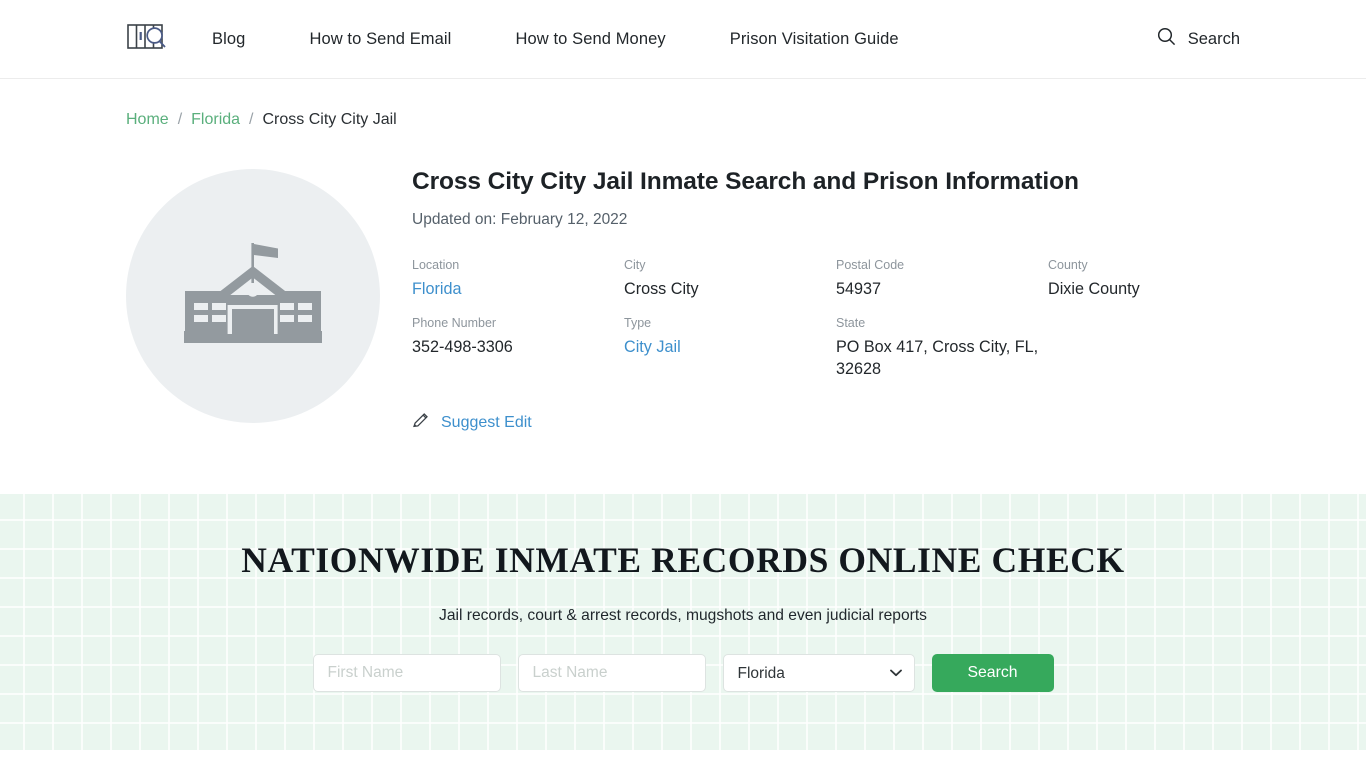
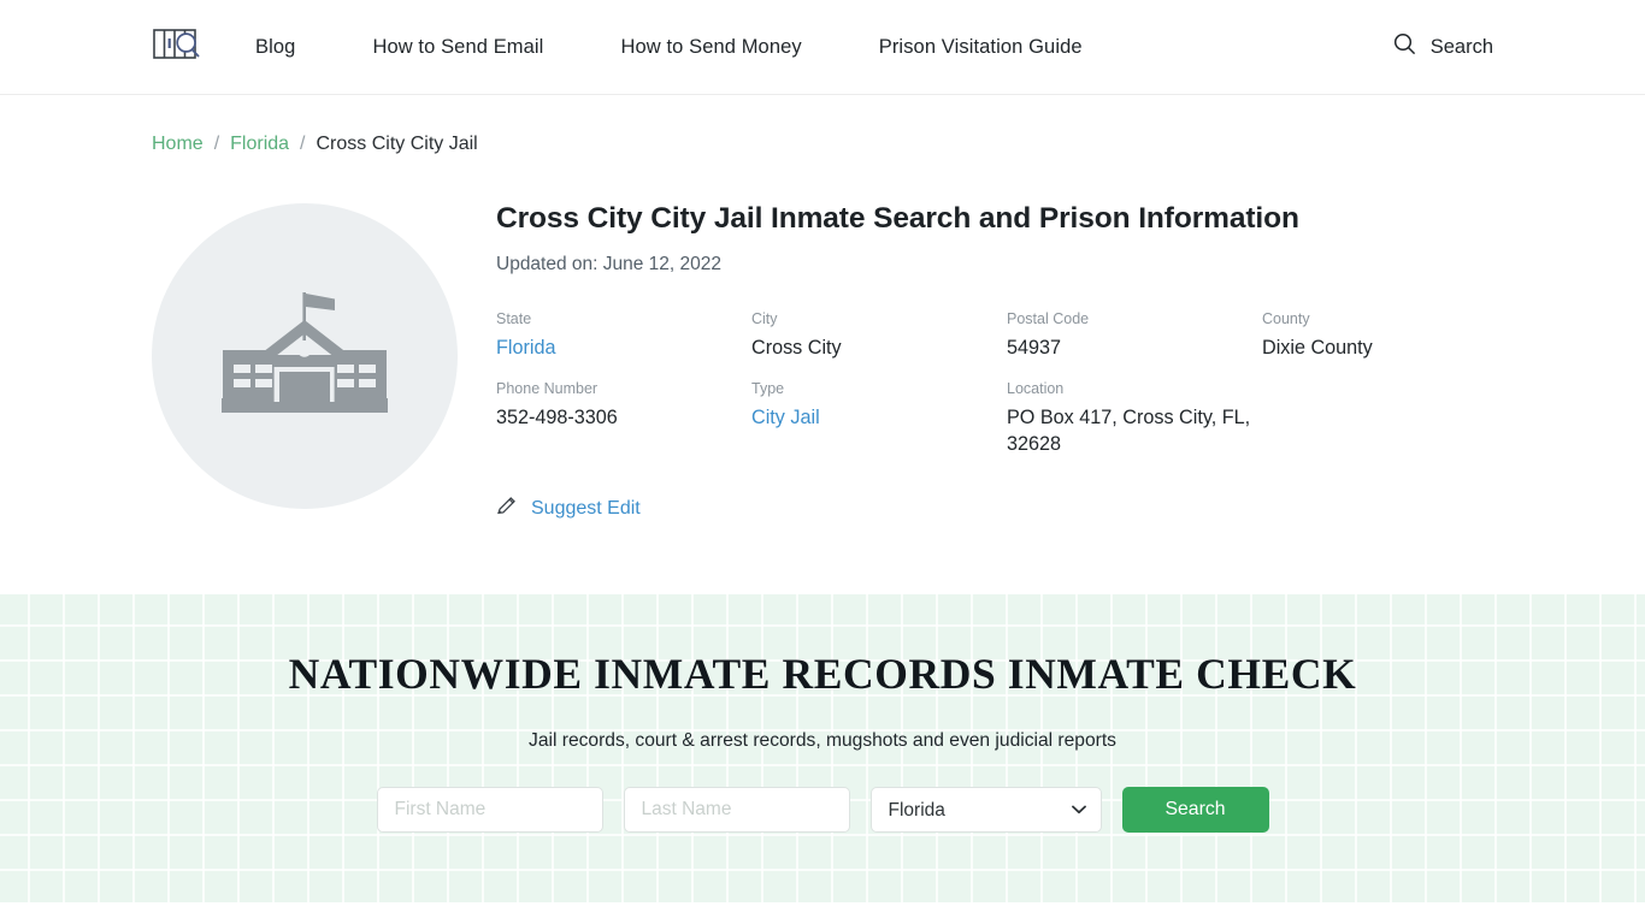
  Blog
  How to Send Email
  How to Send Money
  Prison Visitation Guide
  Search
  Home
  /
  Florida
  /
  Cross City City Jail
  Cross City City Jail Inmate Search and Prison Information
- Updated on: February 12, 2022
+ Updated on: June 12, 2022
- Location
+ State
  Florida
  City
  Cross City
  Postal Code
  54937
  County
  Dixie County
  Phone Number
  352-498-3306
  Type
  City Jail
- State
+ Location
  PO Box 417, Cross City, FL, 32628
  Suggest Edit
- NATIONWIDE INMATE RECORDS ONLINE CHECK
+ NATIONWIDE INMATE RECORDS INMATE CHECK
  Jail records, court & arrest records, mugshots and even judicial reports
  First Name
  Last Name
  Florida
  Search
